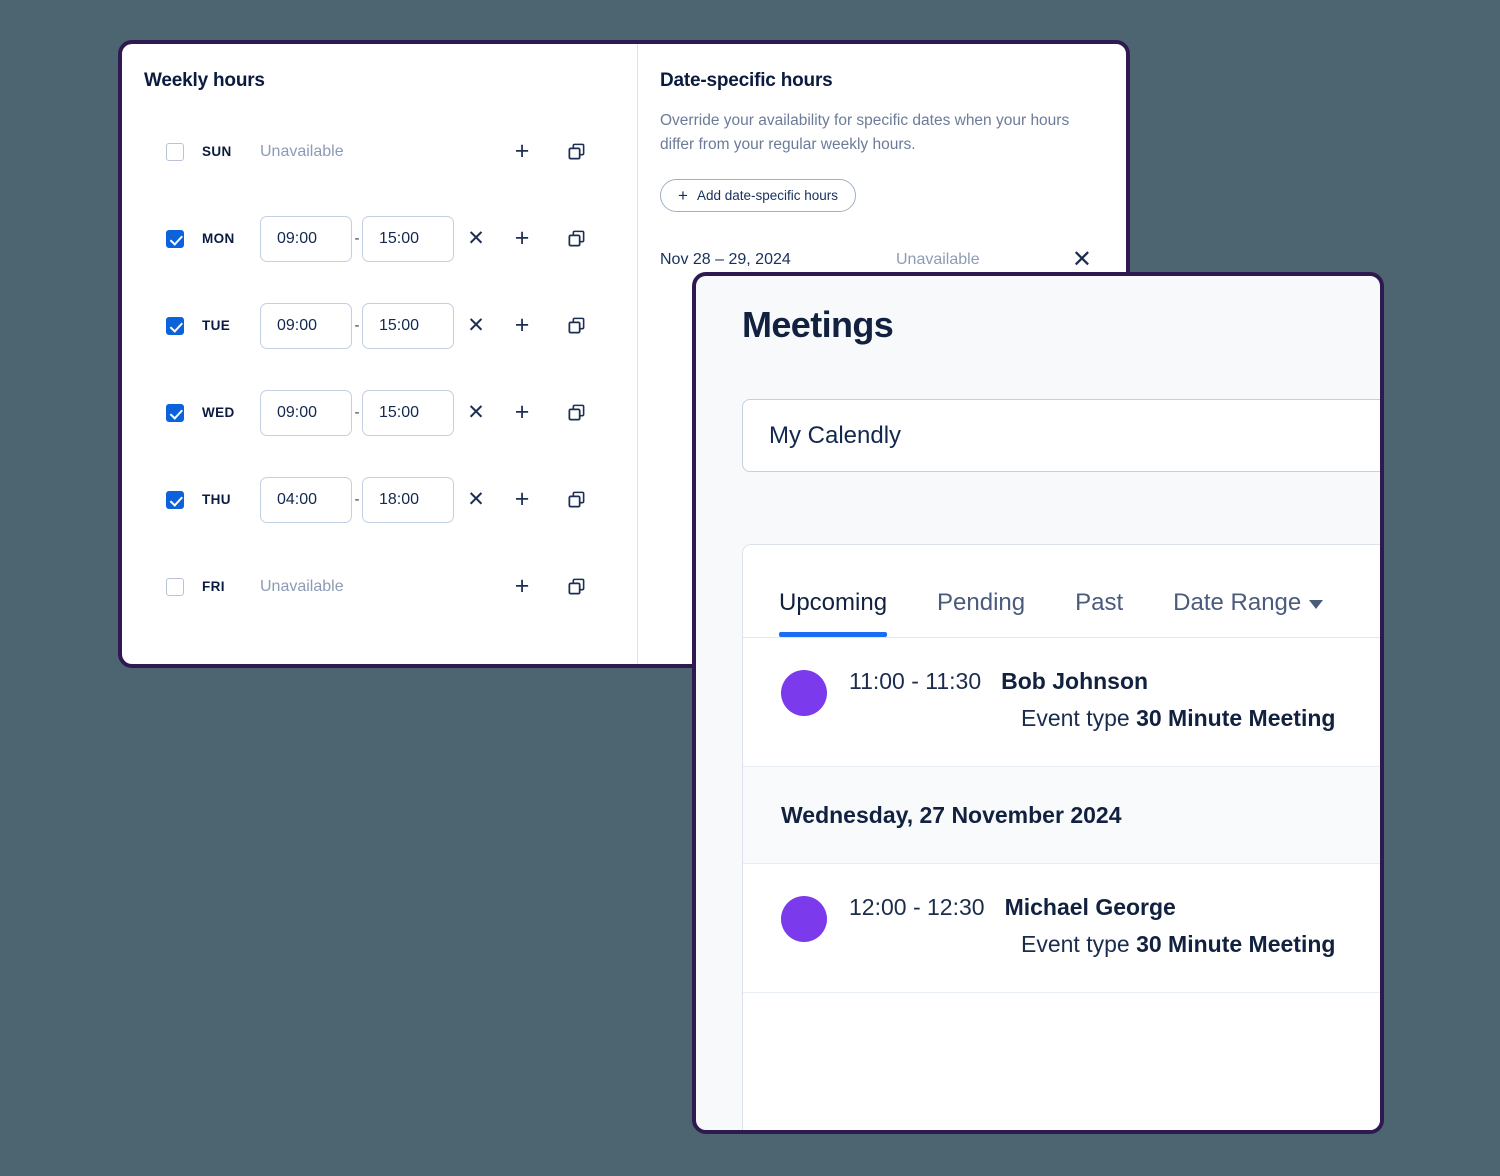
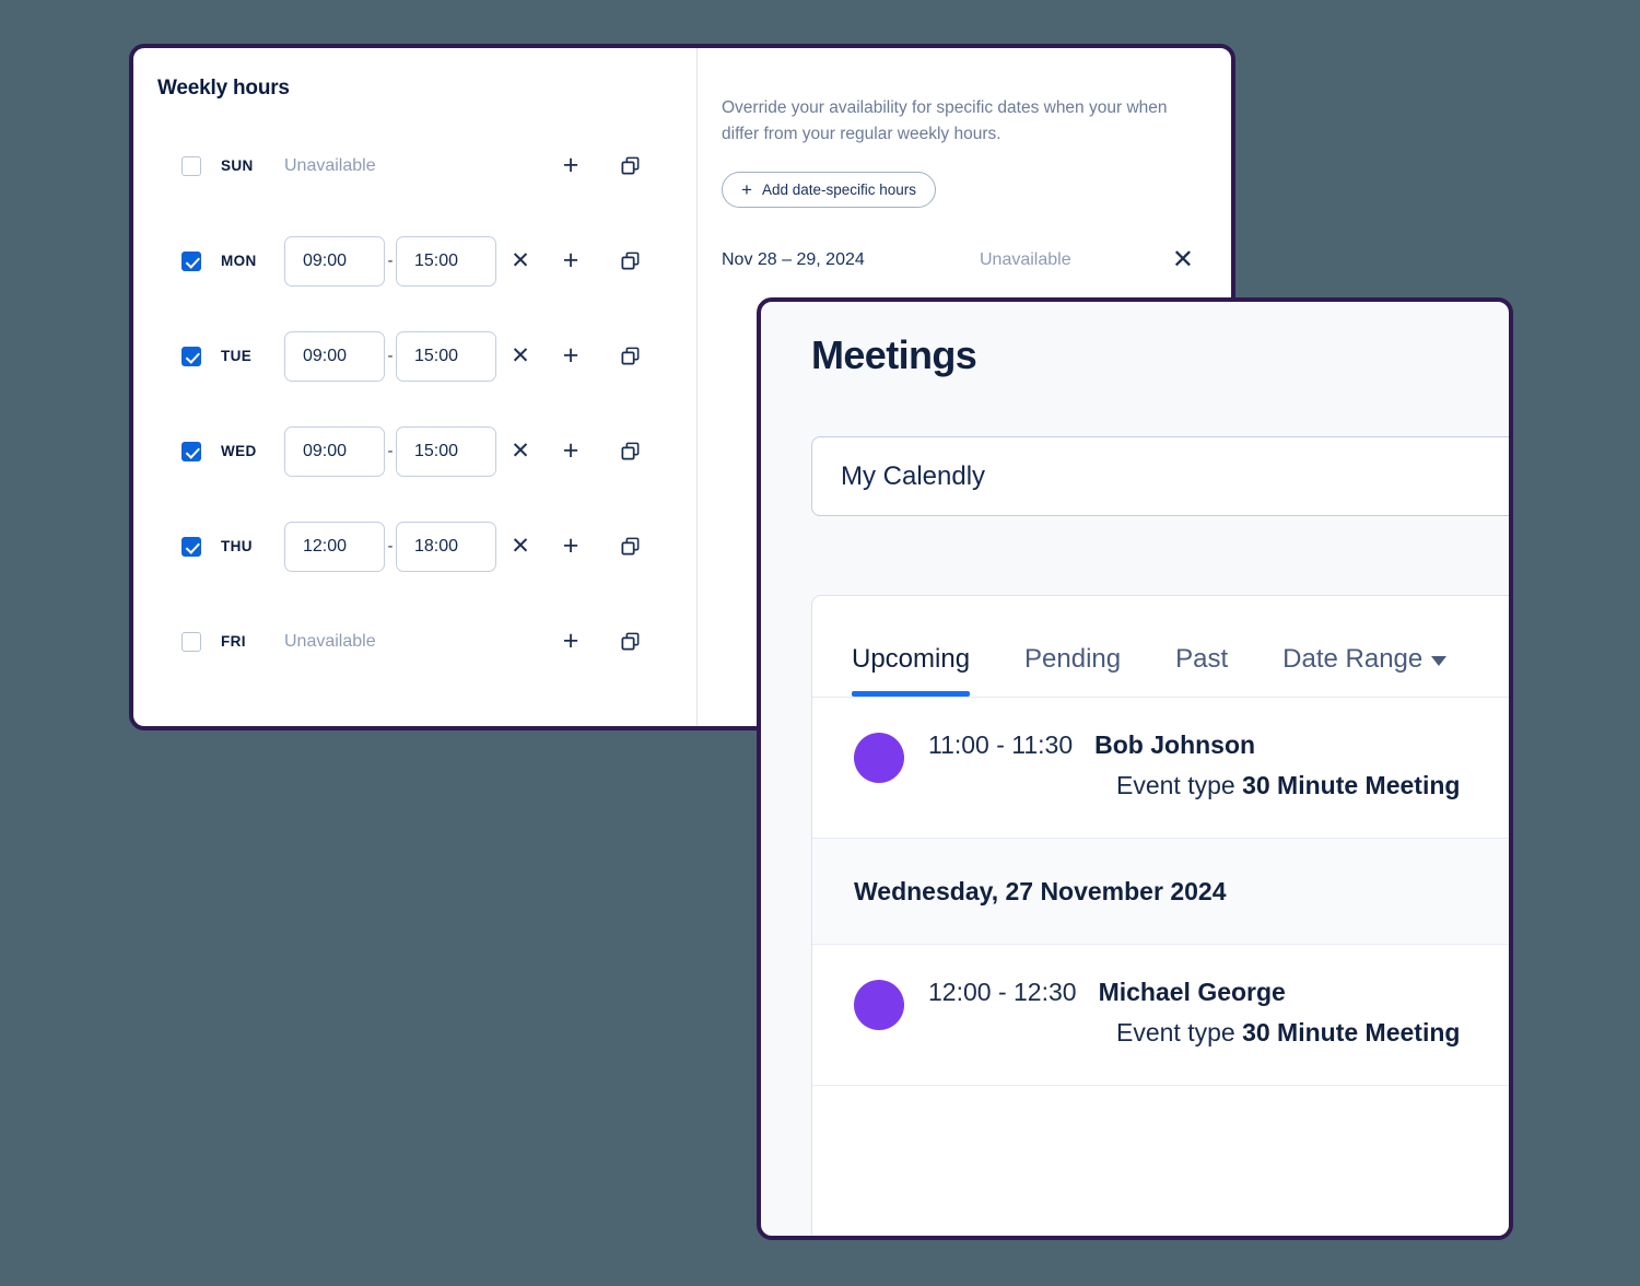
  Weekly hours
  SUN
  Unavailable
  +
  MON
  09:00
  -
  15:00
  ✕
  +
  TUE
  09:00
  -
  15:00
  ✕
  +
  WED
  09:00
  -
  15:00
  ✕
  +
  THU
- 04:00
+ 12:00
  -
  18:00
  ✕
  +
  FRI
  Unavailable
  +
- Date-specific hours
- Override your availability for specific dates when your hours differ from your regular weekly hours.
+ Override your availability for specific dates when your when differ from your regular weekly hours.
  +
  Add date-specific hours
  Nov 28 – 29, 2024
  Unavailable
  ✕
  Meetings
  My Calendly
  Upcoming
  Pending
  Past
  Date Range
  11:00 - 11:30
  Bob Johnson
  Event type 30 Minute Meeting
  Wednesday, 27 November 2024
  12:00 - 12:30
  Michael George
  Event type 30 Minute Meeting
